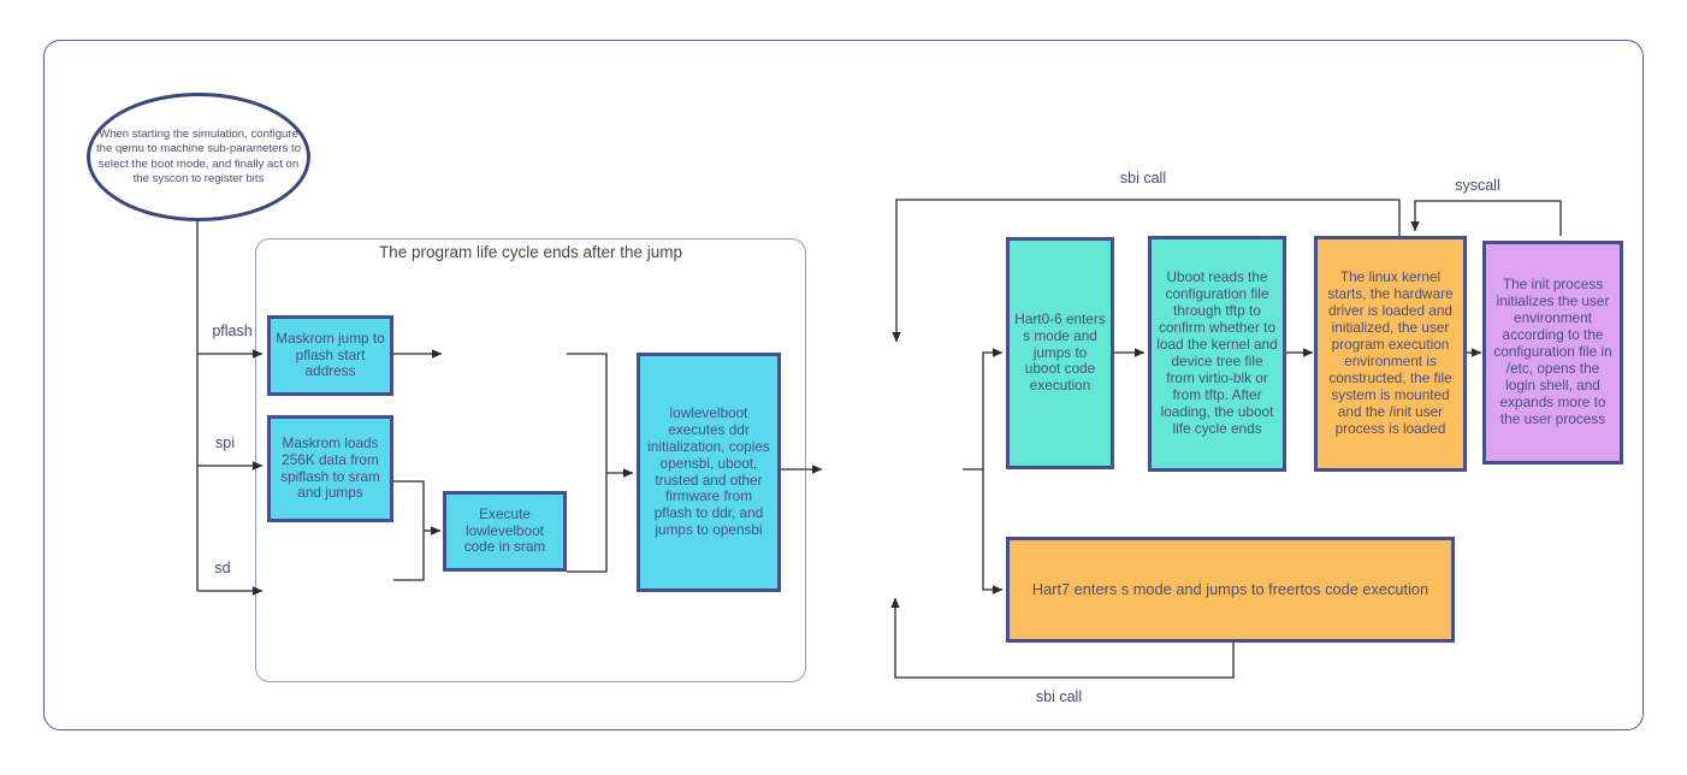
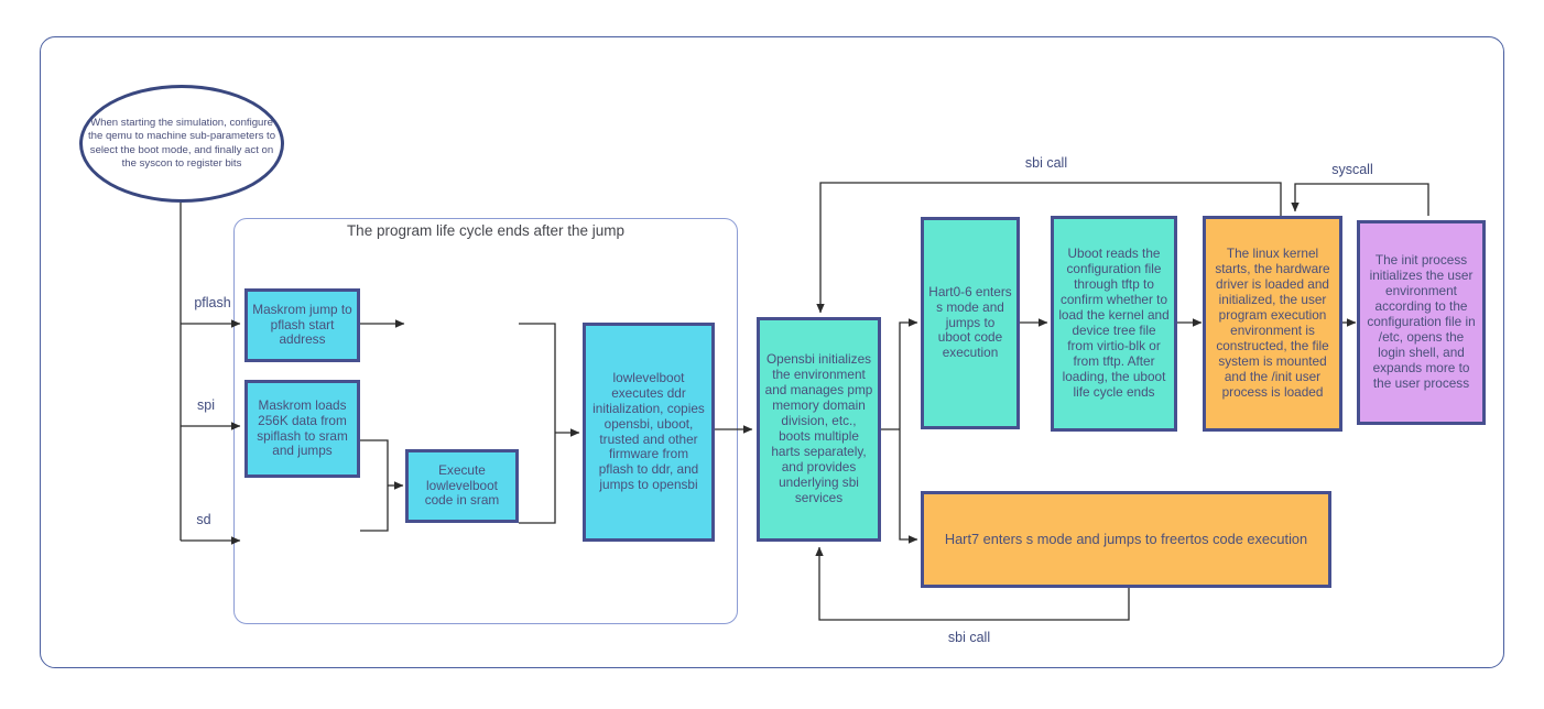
  The program life cycle ends after the jump
  When starting the simulation, configure the qemu to machine sub-parameters to select the boot mode, and finally act on the syscon to register bits
  pflash
  spi
  sd
  Maskrom jump to pflash start address
  Maskrom loads 256K data from spiflash to sram and jumps
  Execute lowlevelboot code in sram
  lowlevelboot executes ddr initialization, copies opensbi, uboot, trusted and other firmware from pflash to ddr, and jumps to opensbi
+ Opensbi initializes the environment and manages pmp memory domain division, etc., boots multiple harts separately, and provides underlying sbi services
  Hart0-6 enters s mode and jumps to uboot code execution
  Uboot reads the configuration file through tftp to confirm whether to load the kernel and device tree file from virtio-blk or from tftp. After loading, the uboot life cycle ends
  The linux kernel starts, the hardware driver is loaded and initialized, the user program execution environment is constructed, the file system is mounted and the /init user process is loaded
  The init process initializes the user environment according to the configuration file in /etc, opens the login shell, and expands more to the user process
  Hart7 enters s mode and jumps to freertos code execution
  sbi call
  syscall
  sbi call
